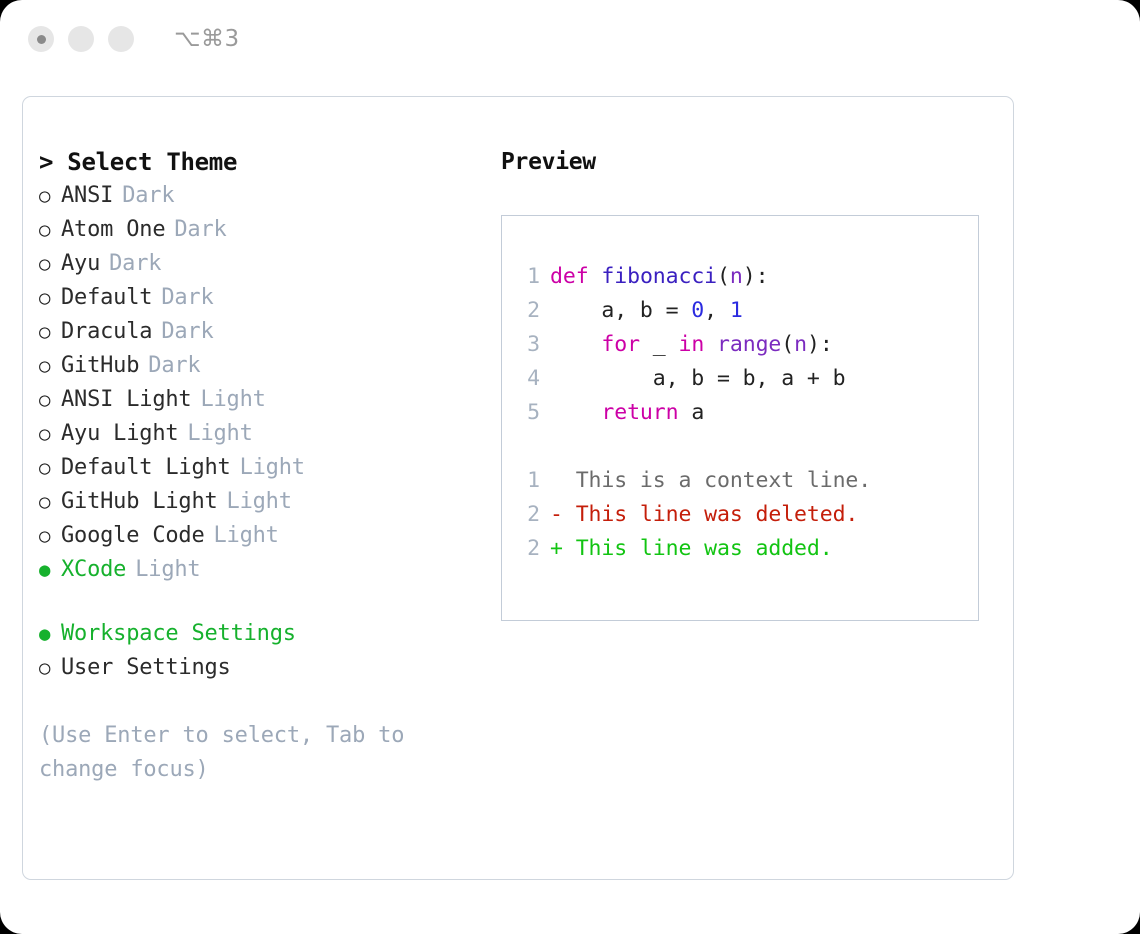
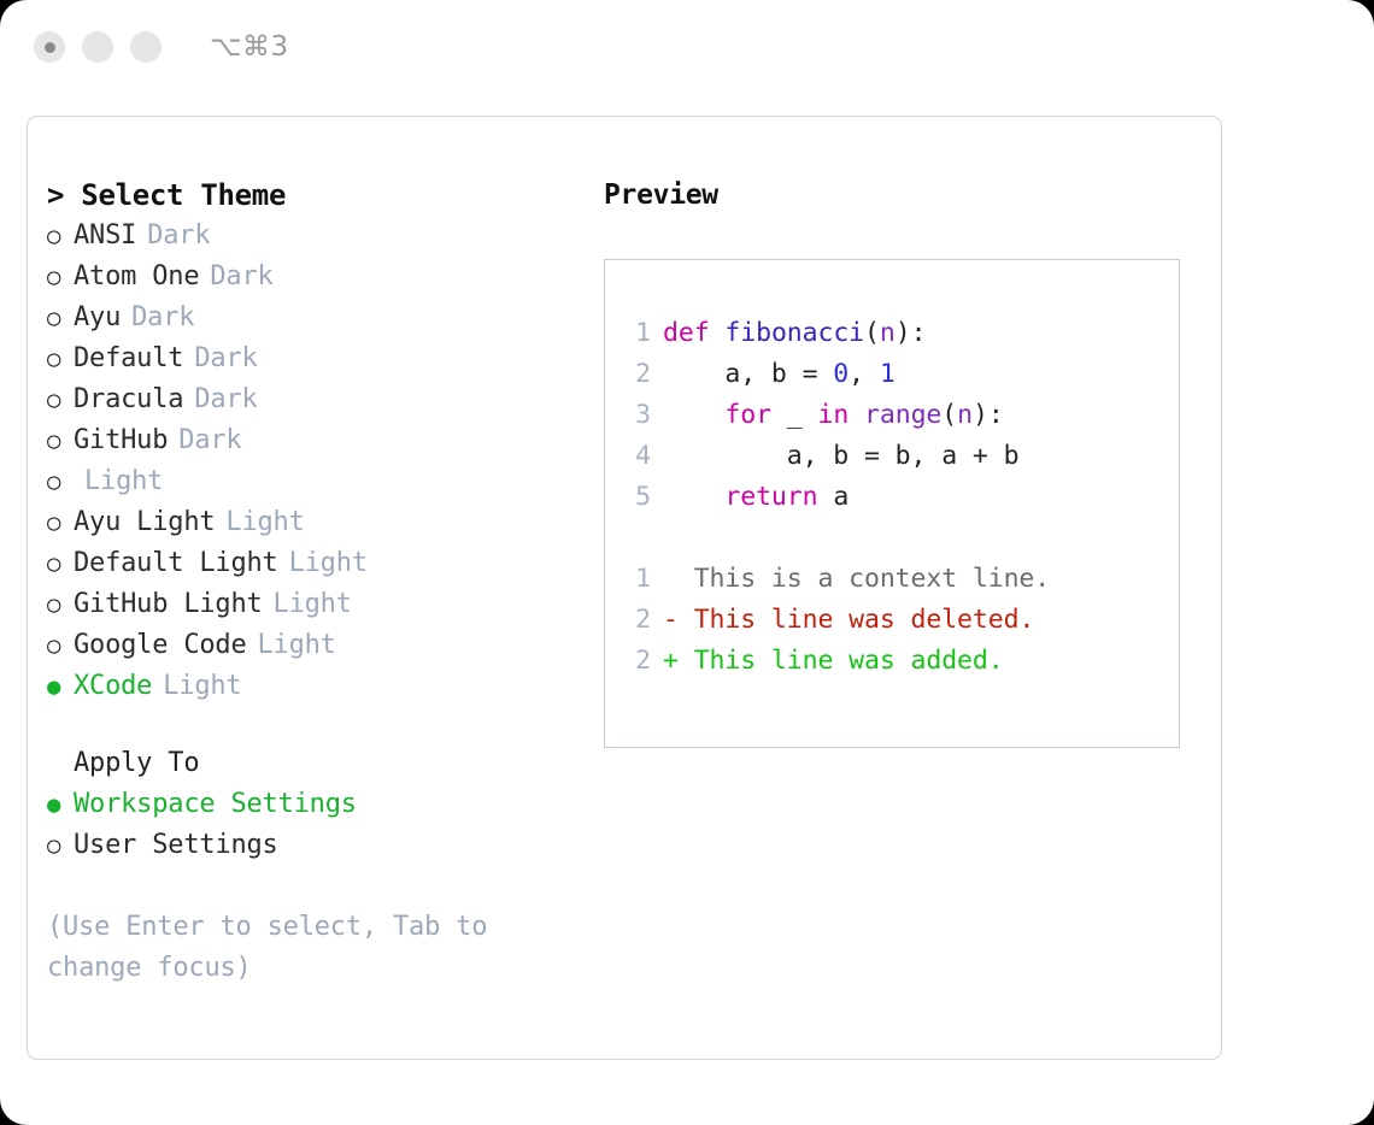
  ⌥⌘3
  > Select Theme
  ○
  ANSI
  Dark
  ○
  Atom One
  Dark
  ○
  Ayu
  Dark
  ○
  Default
  Dark
  ○
  Dracula
  Dark
  ○
  GitHub
  Dark
  ○
- ANSI Light
  Light
  ○
  Ayu Light
  Light
  ○
  Default Light
  Light
  ○
  GitHub Light
  Light
  ○
  Google Code
  Light
  ●
  XCode
  Light
+ Apply To
  ●
  Workspace Settings
  ○
  User Settings
  (Use Enter to select, Tab to change focus)
  Preview
  1 def fibonacci(n):
  2 a, b = 0, 1
  3 for _ in range(n):
  4 a, b = b, a + b
  5 return a
  1 This is a context line.
  2 - This line was deleted.
  2 + This line was added.
